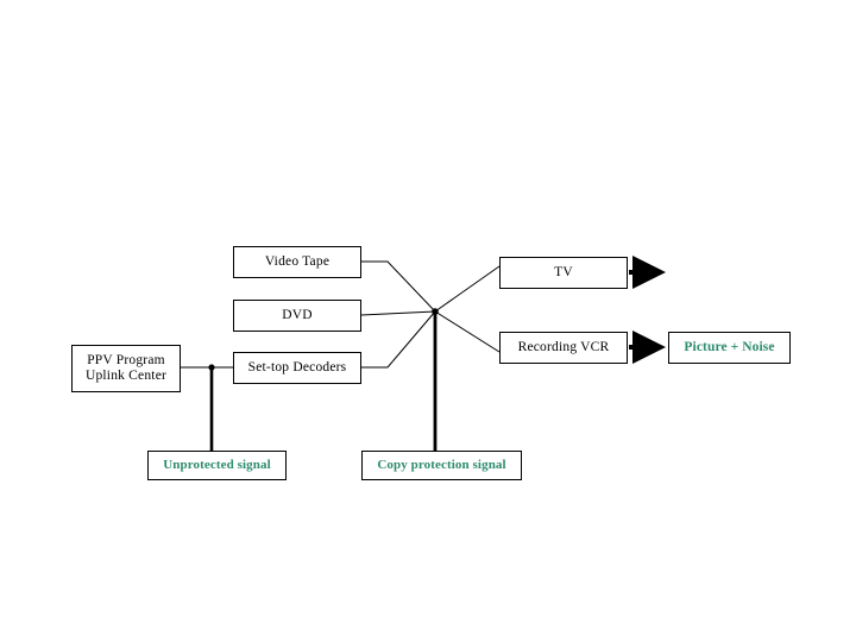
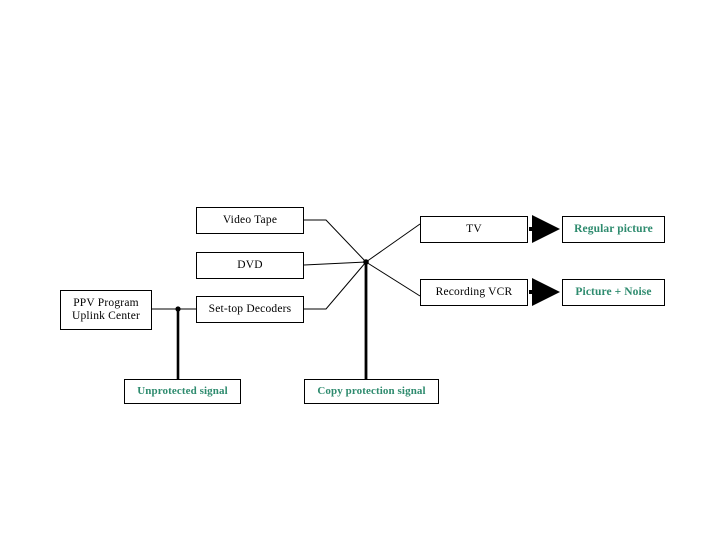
  PPV Program
  Uplink Center
  Video Tape
  DVD
  Set-top Decoders
  TV
  Recording VCR
+ Regular picture
  Picture + Noise
  Unprotected signal
  Copy protection signal
